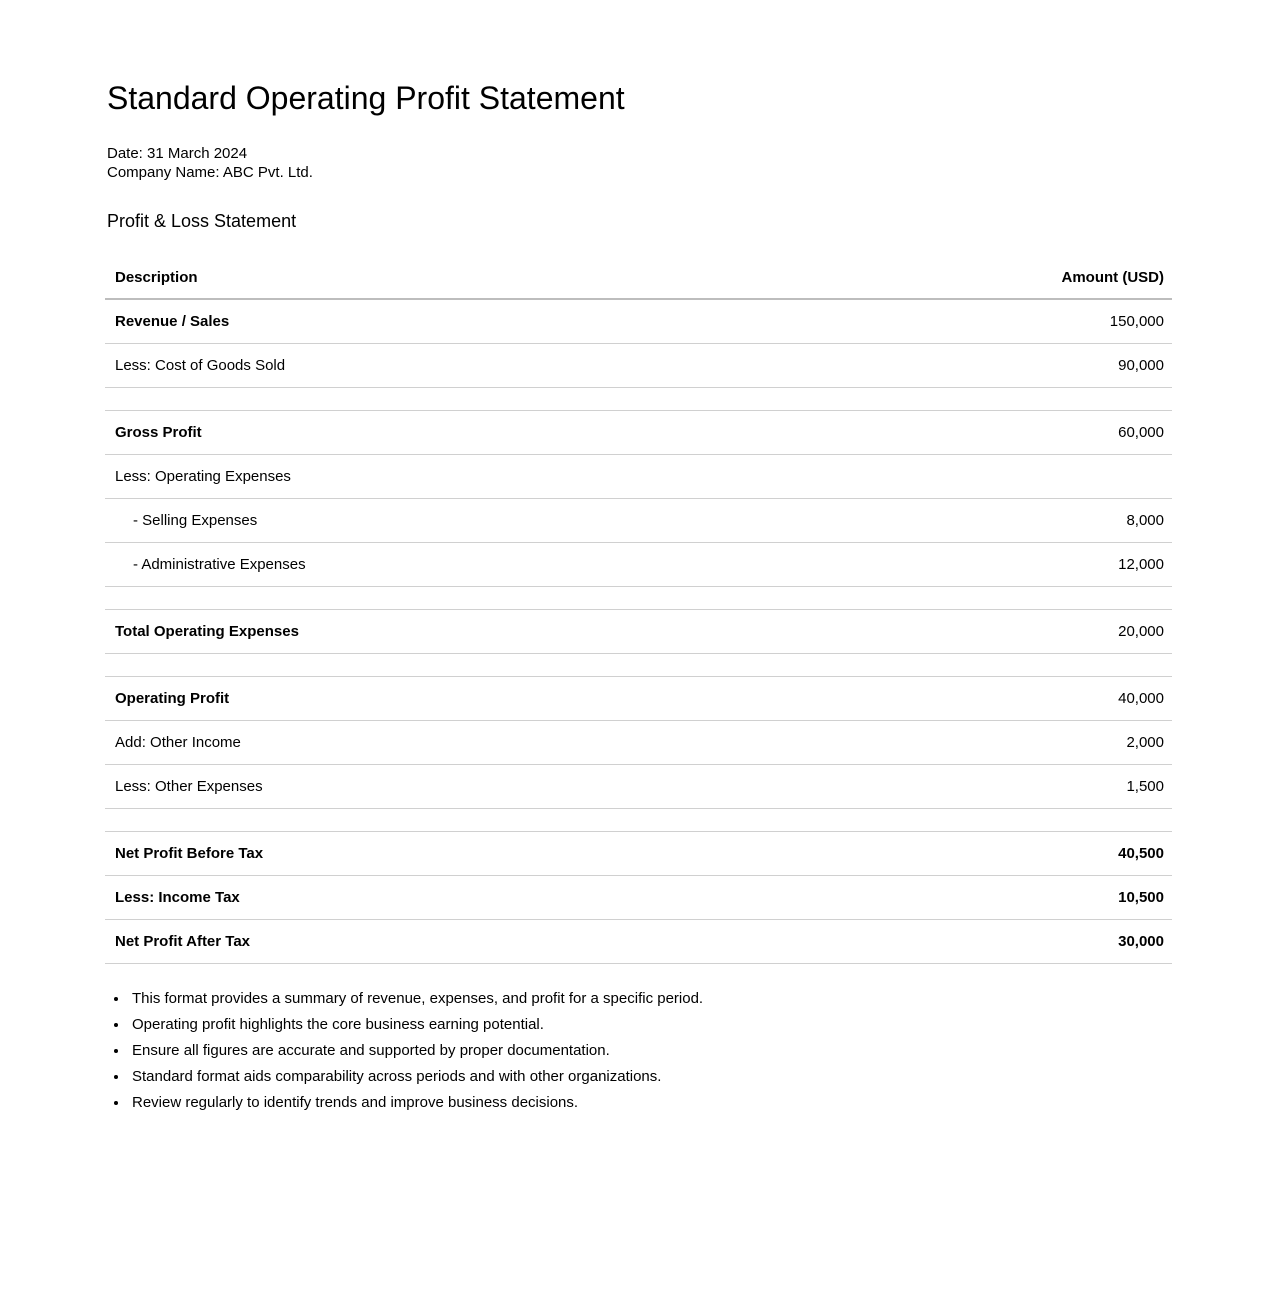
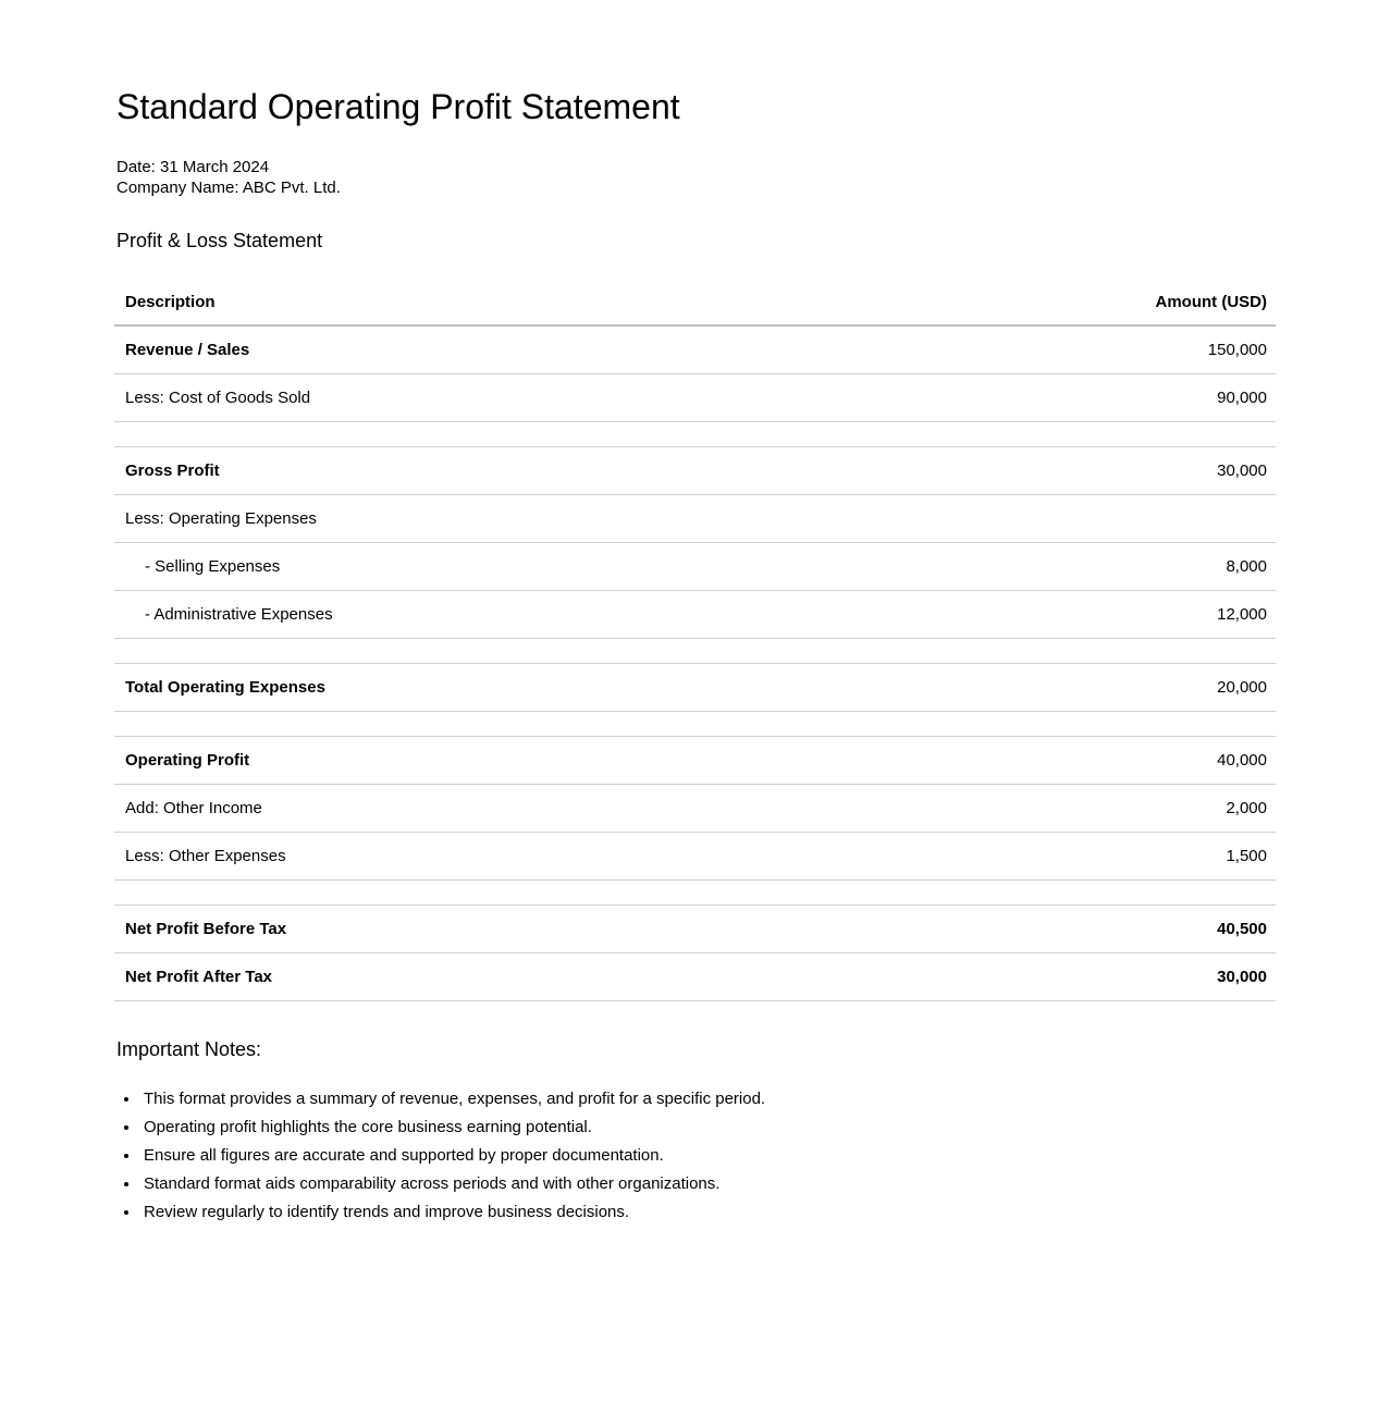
  Standard Operating Profit Statement
  Date: 31 March 2024
  Company Name: ABC Pvt. Ltd.
  Profit & Loss Statement
  Description	Amount (USD)
  Revenue / Sales	150,000
  Less: Cost of Goods Sold	90,000
- Gross Profit	60,000
+ Gross Profit	30,000
  Less: Operating Expenses
  - Selling Expenses	8,000
  - Administrative Expenses	12,000
  Total Operating Expenses	20,000
  Operating Profit	40,000
  Add: Other Income	2,000
  Less: Other Expenses	1,500
  Net Profit Before Tax	40,500
- Less: Income Tax	10,500
  Net Profit After Tax	30,000
+ Important Notes:
  This format provides a summary of revenue, expenses, and profit for a specific period.
  Operating profit highlights the core business earning potential.
  Ensure all figures are accurate and supported by proper documentation.
  Standard format aids comparability across periods and with other organizations.
  Review regularly to identify trends and improve business decisions.
